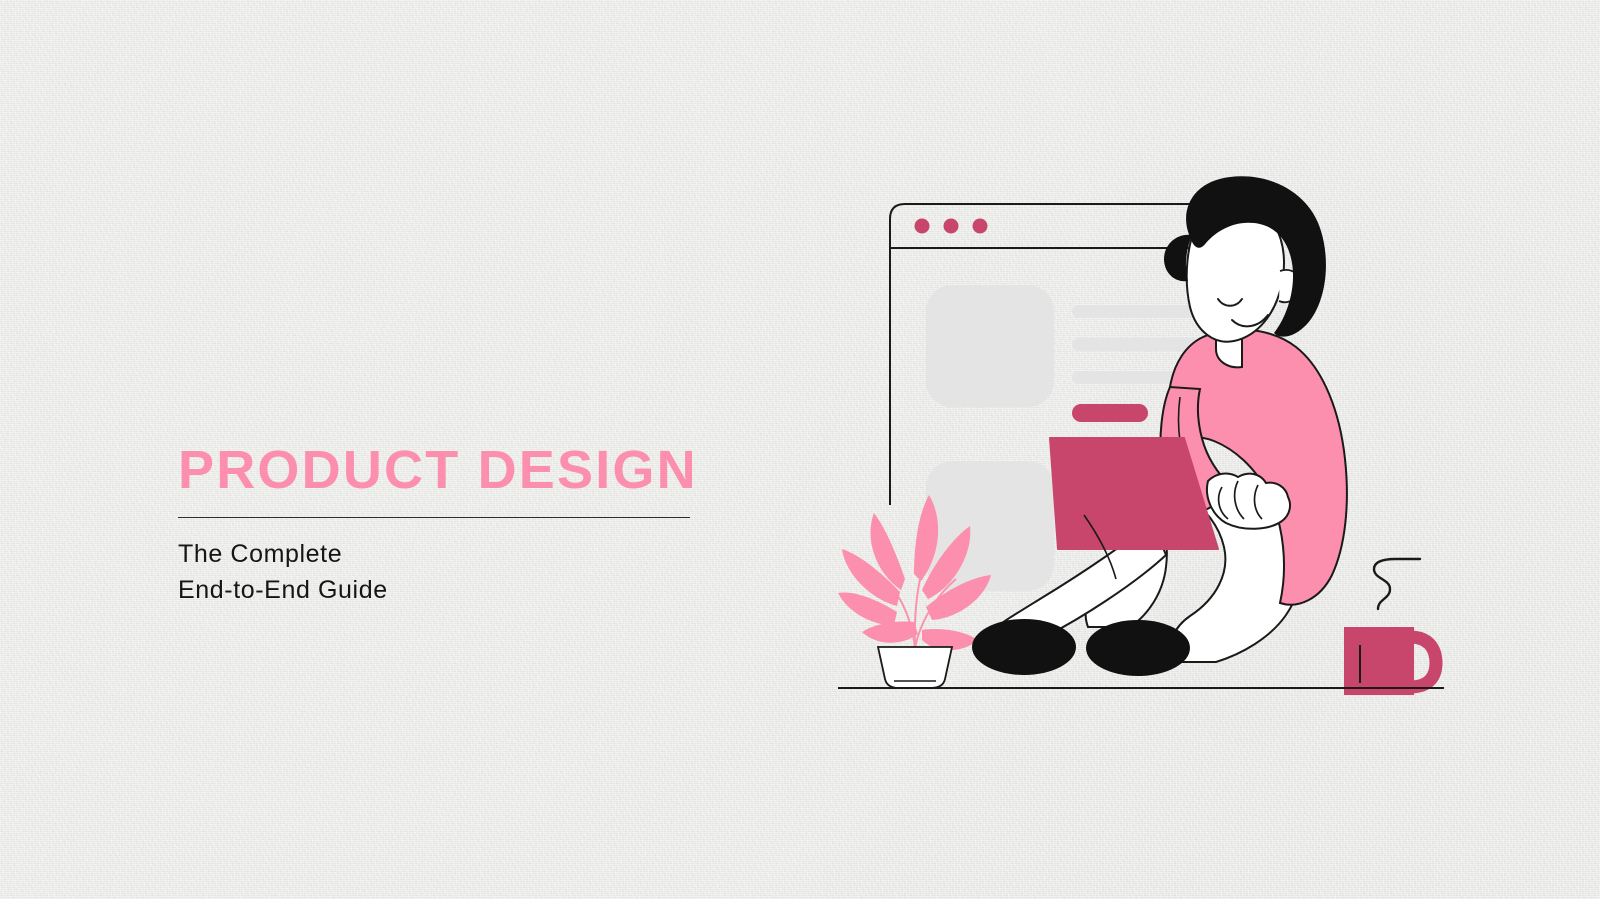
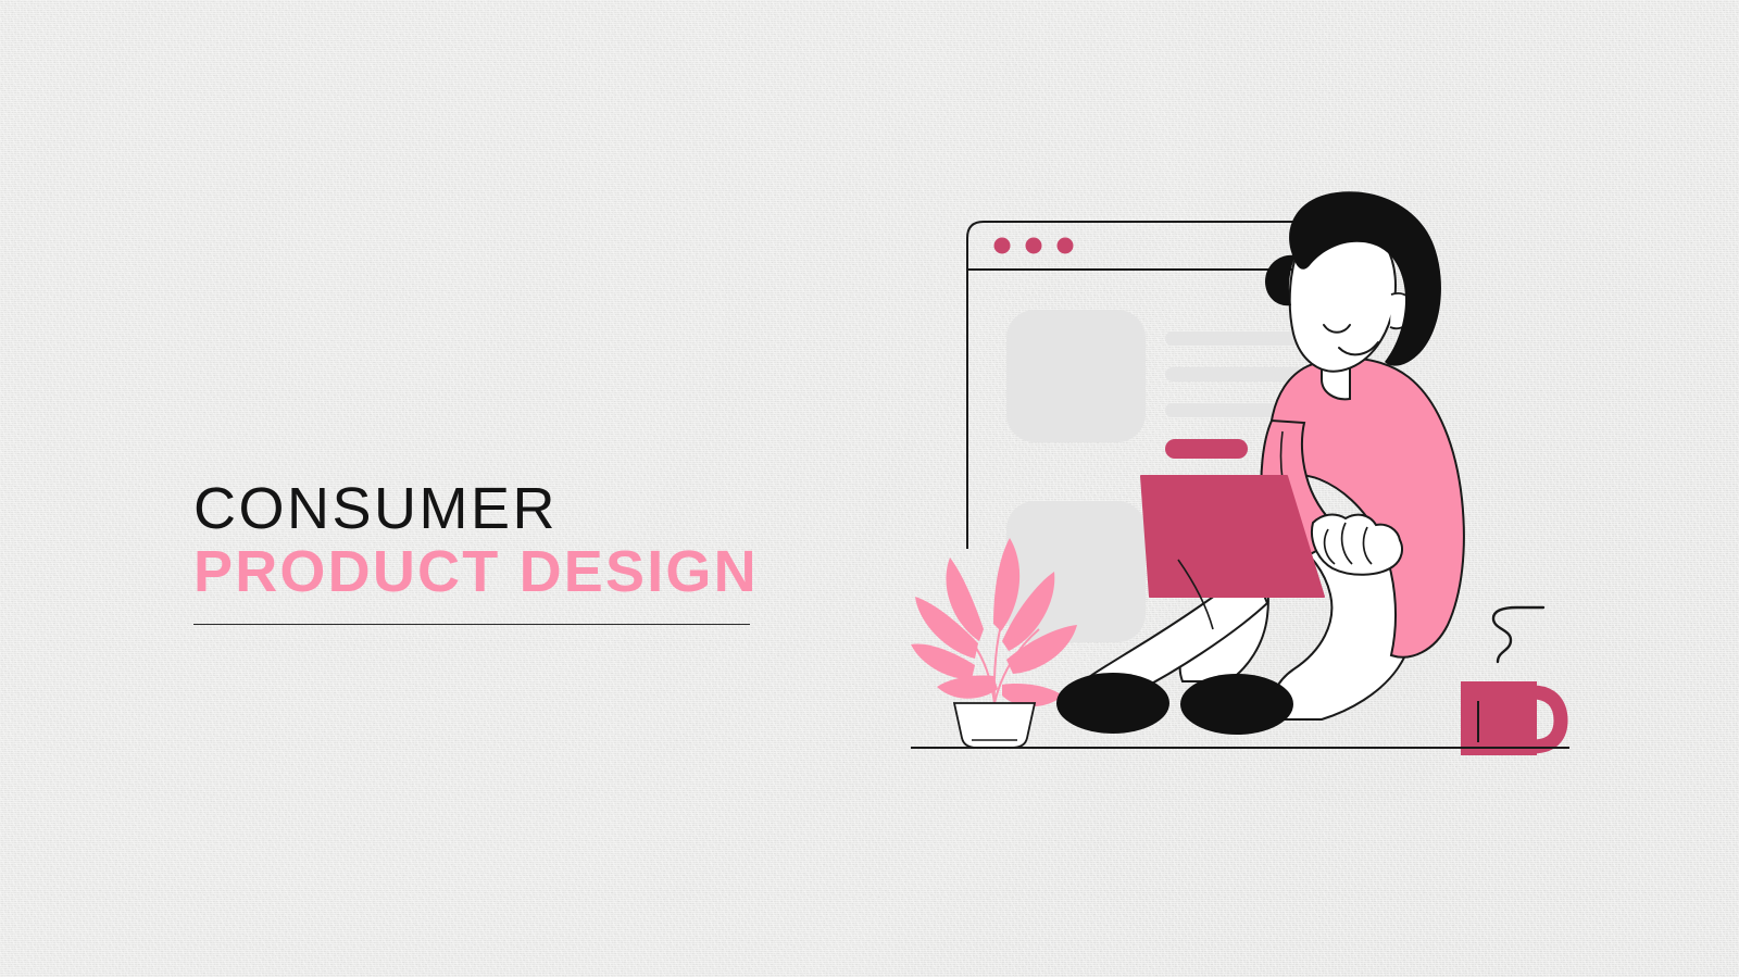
+ CONSUMER
  PRODUCT DESIGN
- The Complete
- End-to-End Guide
